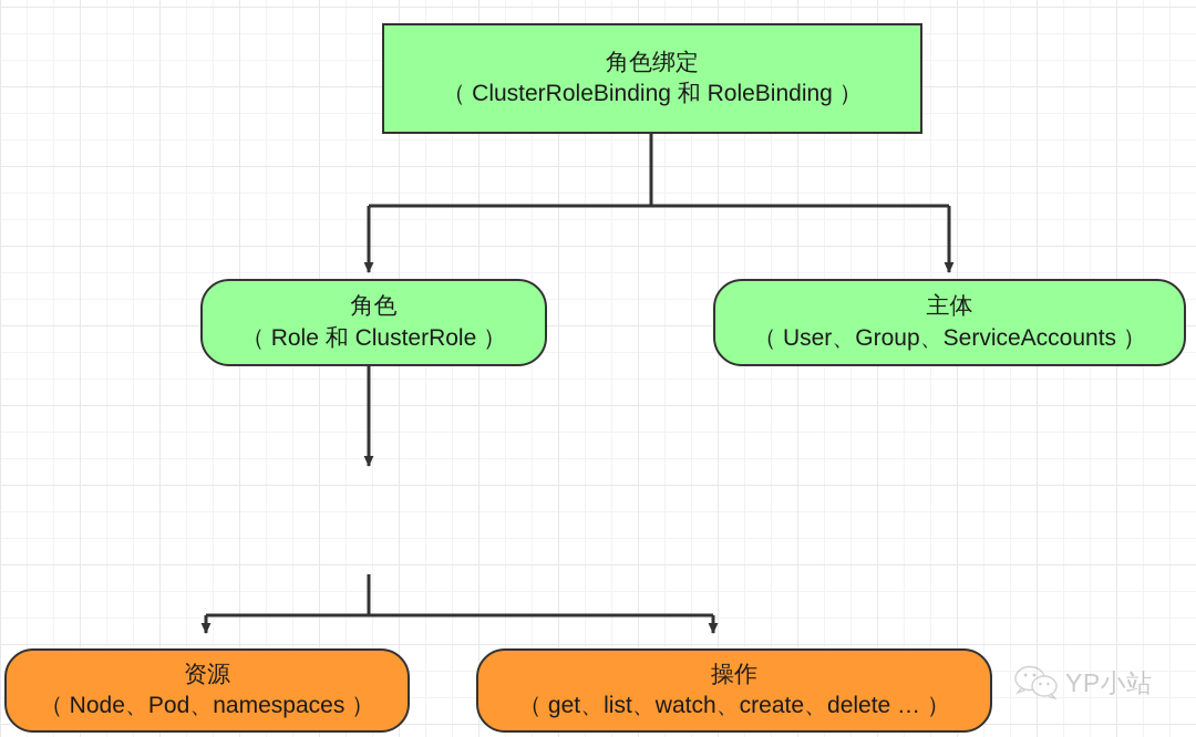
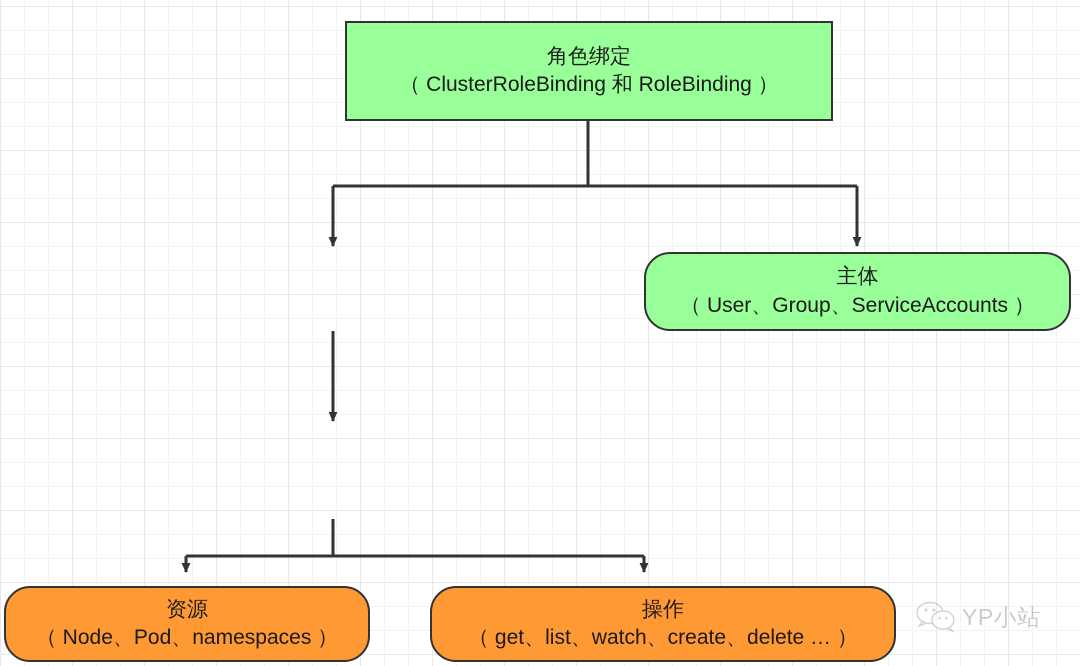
  角色绑定
  （ ClusterRoleBinding 和 RoleBinding ）
- 角色
- （ Role 和 ClusterRole ）
  主体
  （ User、Group、ServiceAccounts ）
  资源
  （ Node、Pod、namespaces ）
  操作
  （ get、list、watch、create、delete … ）
  YP小站
